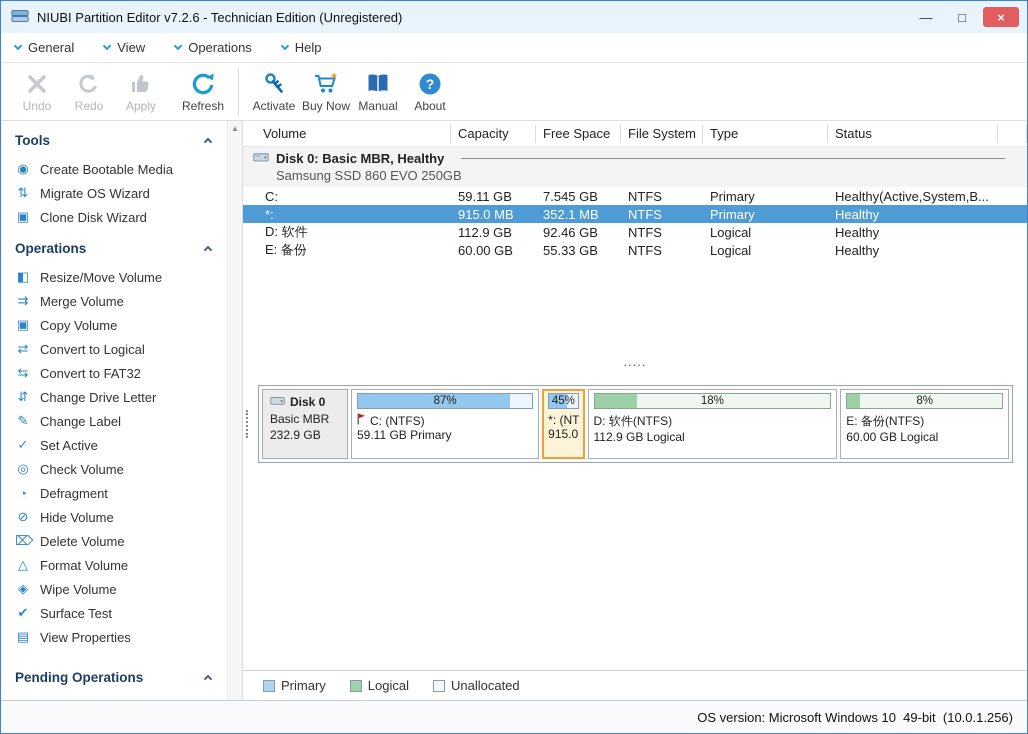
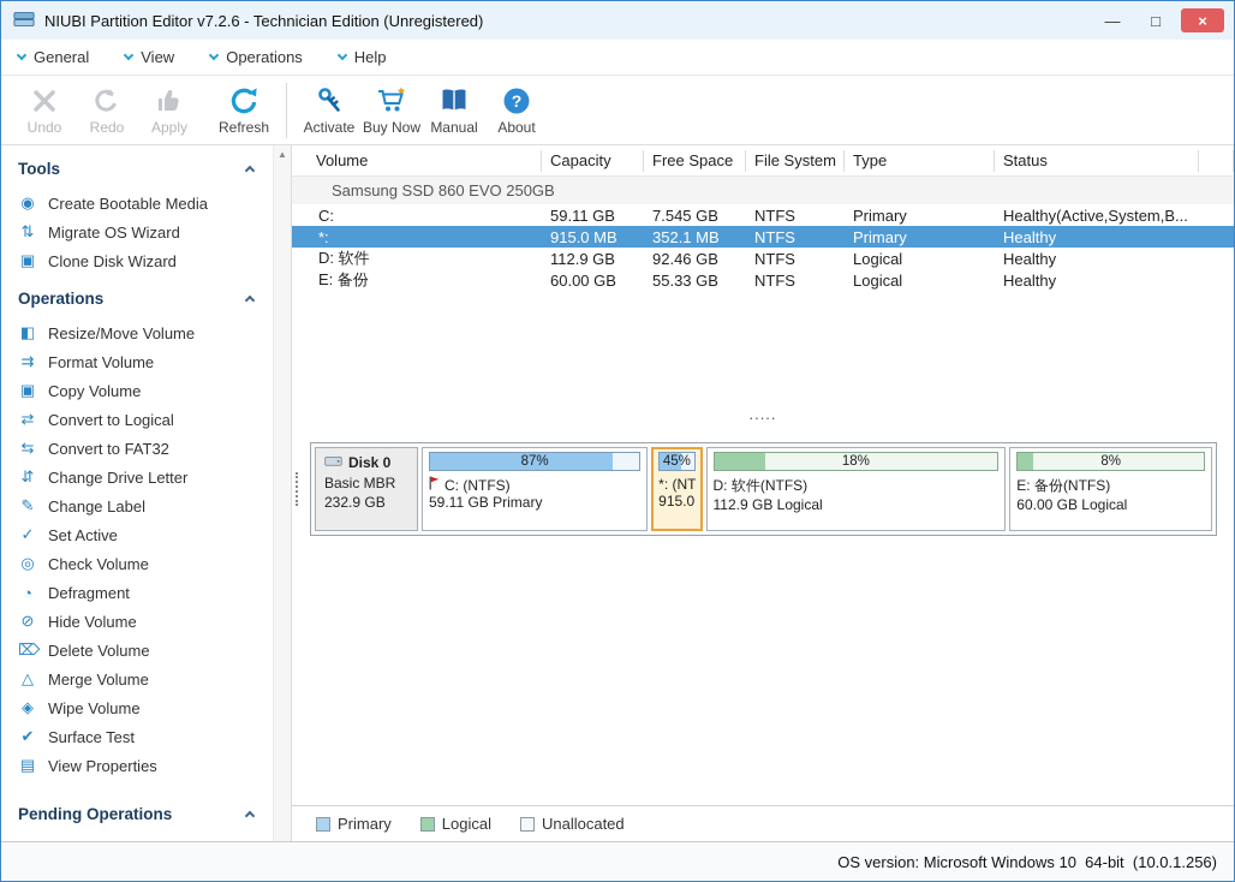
  NIUBI Partition Editor v7.2.6 - Technician Edition (Unregistered)
  —
  □
  ×
  General
  View
  Operations
  Help
  Undo
  Redo
  Apply
  Refresh
  Activate
  Buy Now
  Manual
  ?
  About
  Tools
  ◉
  Create Bootable Media
  ⇅
  Migrate OS Wizard
  ▣
  Clone Disk Wizard
  Operations
  ◧
  Resize/Move Volume
  ⇉
- Merge Volume
+ Format Volume
  ▣
  Copy Volume
  ⇄
  Convert to Logical
  ⇆
  Convert to FAT32
  ⇵
  Change Drive Letter
  ✎
  Change Label
  ✓
  Set Active
  ◎
  Check Volume
  ◔
  Defragment
  ⊘
  Hide Volume
  ⌦
  Delete Volume
  △
- Format Volume
+ Merge Volume
  ◈
  Wipe Volume
  ✔
  Surface Test
  ▤
  View Properties
  Pending Operations
  ▲
  Volume
  Capacity
  Free Space
  File System
  Type
  Status
- Disk 0: Basic MBR, Healthy
  Samsung SSD 860 EVO 250GB
  C:
  59.11 GB
  7.545 GB
  NTFS
  Primary
  Healthy(Active,System,B...
  *:
  915.0 MB
  352.1 MB
  NTFS
  Primary
  Healthy
  D: 软件
  112.9 GB
  92.46 GB
  NTFS
  Logical
  Healthy
  E: 备份
  60.00 GB
  55.33 GB
  NTFS
  Logical
  Healthy
  .....
  Disk 0
  Basic MBR
  232.9 GB
  87%
  C: (NTFS)
  59.11 GB Primary
  45%
  915.0
  18%
  D: 软件(NTFS)
  112.9 GB Logical
  8%
  E: 备份(NTFS)
  60.00 GB Logical
  Primary
  Logical
  Unallocated
- OS version: Microsoft Windows 10 49-bit (10.0.1.256)
+ OS version: Microsoft Windows 10 64-bit (10.0.1.256)
